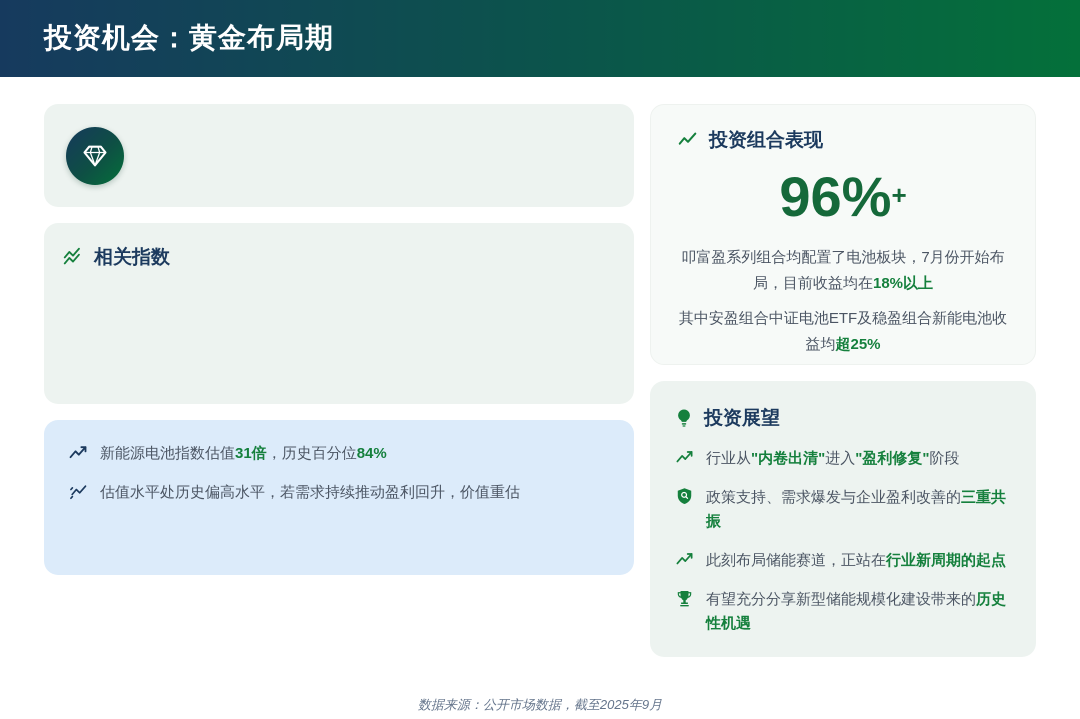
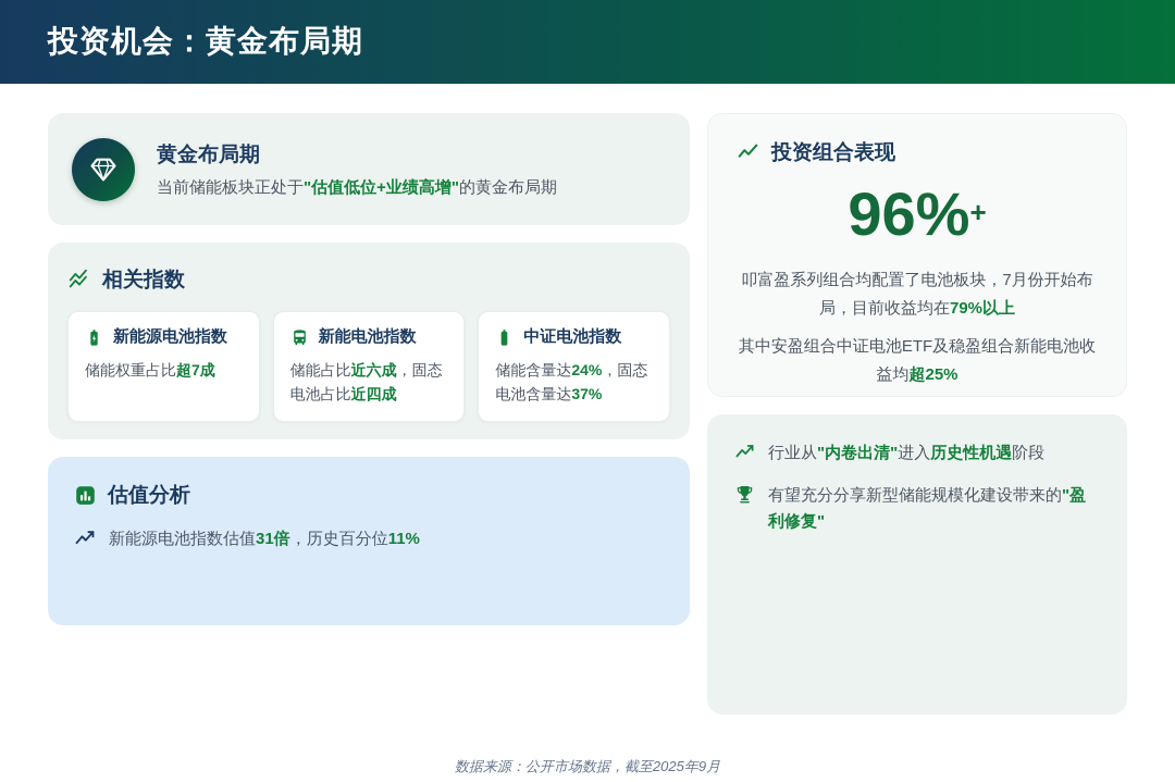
  投资机会：黄金布局期
+ 黄金布局期
+ 当前储能板块正处于"估值低位+业绩高增"的黄金布局期
  相关指数
+ 新能源电池指数
+ 储能权重占比超7成
+ 新能电池指数
+ 储能占比近六成，固态电池占比近四成
+ 中证电池指数
+ 储能含量达24%，固态电池含量达37%
+ 估值分析
- 新能源电池指数估值31倍，历史百分位84%
+ 新能源电池指数估值31倍，历史百分位11%
- 估值水平处历史偏高水平，若需求持续推动盈利回升，价值重估
  投资组合表现
  96%+
- 叩富盈系列组合均配置了电池板块，7月份开始布局，目前收益均在18%以上
+ 叩富盈系列组合均配置了电池板块，7月份开始布局，目前收益均在79%以上
  其中安盈组合中证电池ETF及稳盈组合新能电池收益均超25%
- 投资展望
- 行业从"内卷出清"进入"盈利修复"阶段
+ 行业从"内卷出清"进入历史性机遇阶段
- 政策支持、需求爆发与企业盈利改善的三重共振
- 此刻布局储能赛道，正站在行业新周期的起点
- 有望充分分享新型储能规模化建设带来的历史性机遇
+ 有望充分分享新型储能规模化建设带来的"盈利修复"
  数据来源：公开市场数据，截至2025年9月
